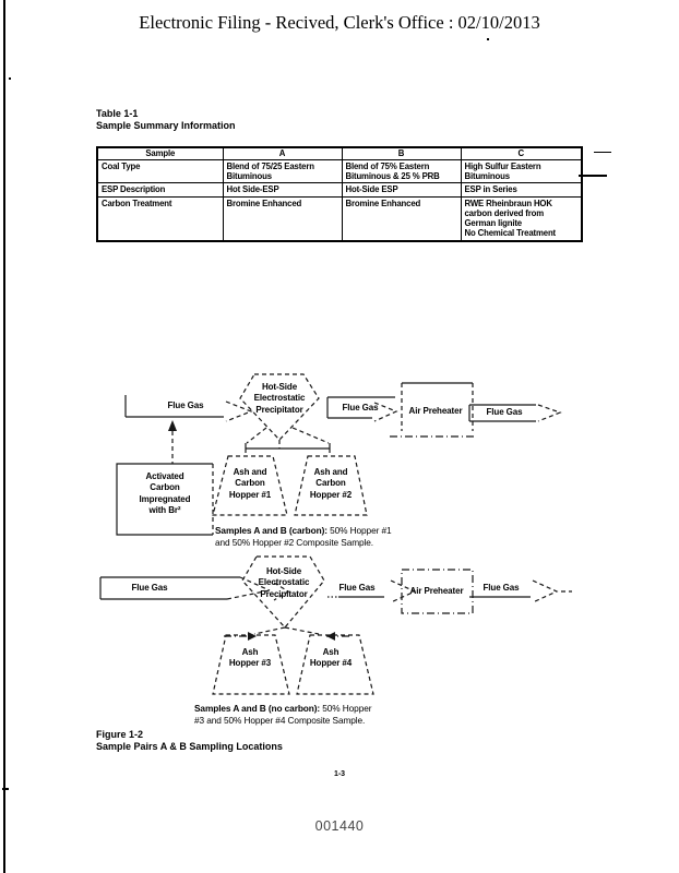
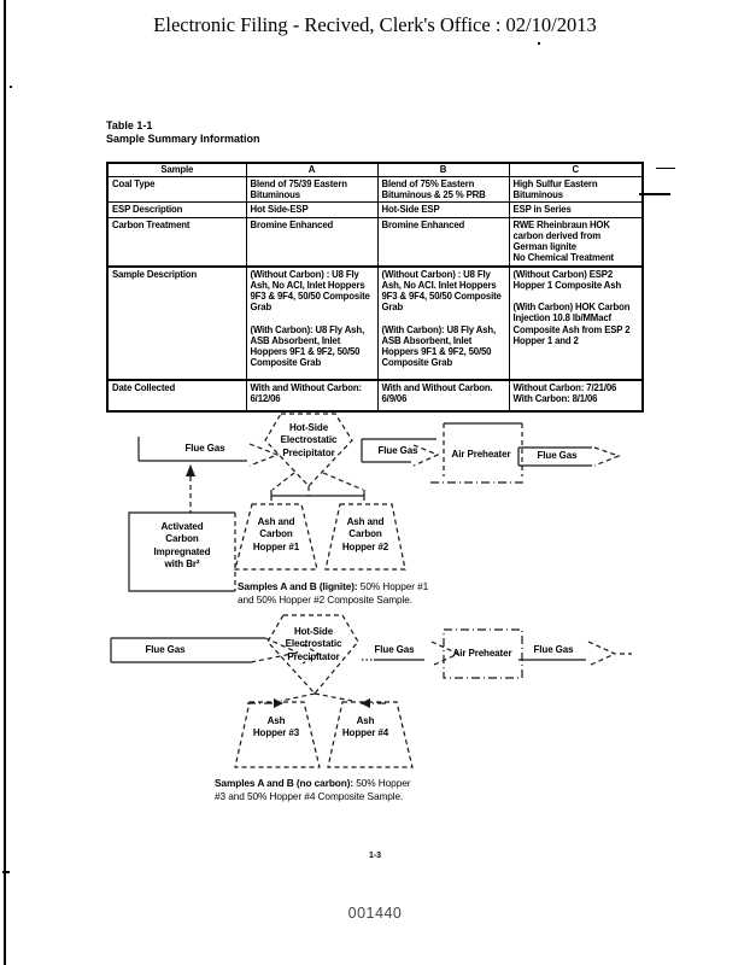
  Electronic Filing - Recived, Clerk's Office : 02/10/2013
  Table 1-1
  Sample Summary Information
  Sample	A	B	C
- Coal Type	Blend of 75/25 Eastern Bituminous	Blend of 75% Eastern Bituminous & 25 % PRB	High Sulfur Eastern Bituminous
+ Coal Type	Blend of 75/39 Eastern Bituminous	Blend of 75% Eastern Bituminous & 25 % PRB	High Sulfur Eastern Bituminous
  ESP Description	Hot Side-ESP	Hot-Side ESP	ESP in Series
  Carbon Treatment	Bromine Enhanced	Bromine Enhanced	RWE Rheinbraun HOK carbon derived from German lignite No Chemical Treatment
+ Sample Description	(Without Carbon) : U8 Fly Ash, No ACI, Inlet Hoppers 9F3 & 9F4, 50/50 Composite Grab (With Carbon): U8 Fly Ash, ASB Absorbent, Inlet Hoppers 9F1 & 9F2, 50/50 Composite Grab	(Without Carbon) : U8 Fly Ash, No ACI. Inlet Hoppers 9F3 & 9F4, 50/50 Composite Grab (With Carbon): U8 Fly Ash, ASB Absorbent, Inlet Hoppers 9F1 & 9F2, 50/50 Composite Grab	(Without Carbon) ESP2 Hopper 1 Composite Ash (With Carbon) HOK Carbon Injection 10.8 lb/MMacf Composite Ash from ESP 2 Hopper 1 and 2
+ Date Collected	With and Without Carbon: 6/12/06	With and Without Carbon. 6/9/06	Without Carbon: 7/21/06 With Carbon: 8/1/06
  Flue Gas
  Hot-Side
  Electrostatic
  Precipitator
  Flue Gas
  Air Preheater
  Flue Gas
  Activated
  Carbon
  Impregnated
  with Br²
  Ash and
  Carbon
  Hopper #1
  Ash and
  Carbon
  Hopper #2
- Samples A and B (carbon): 50% Hopper #1
+ Samples A and B (lignite): 50% Hopper #1
  and 50% Hopper #2 Composite Sample.
  Flue Gas
  Hot-Side
  Electrostatic
  Precipitator
  Flue Gas
  Air Preheater
  Flue Gas
  Ash
  Hopper #3
  Ash
  Hopper #4
  Samples A and B (no carbon): 50% Hopper
  #3 and 50% Hopper #4 Composite Sample.
- Figure 1-2
- Sample Pairs A & B Sampling Locations
  001440
